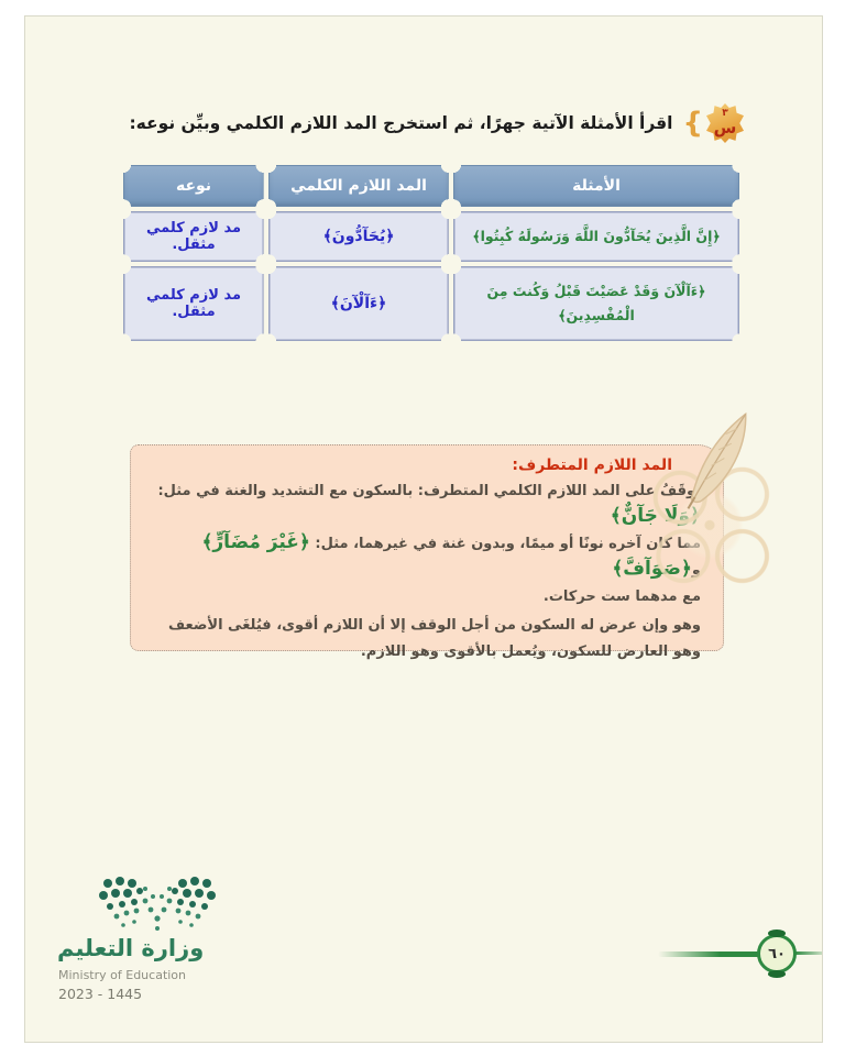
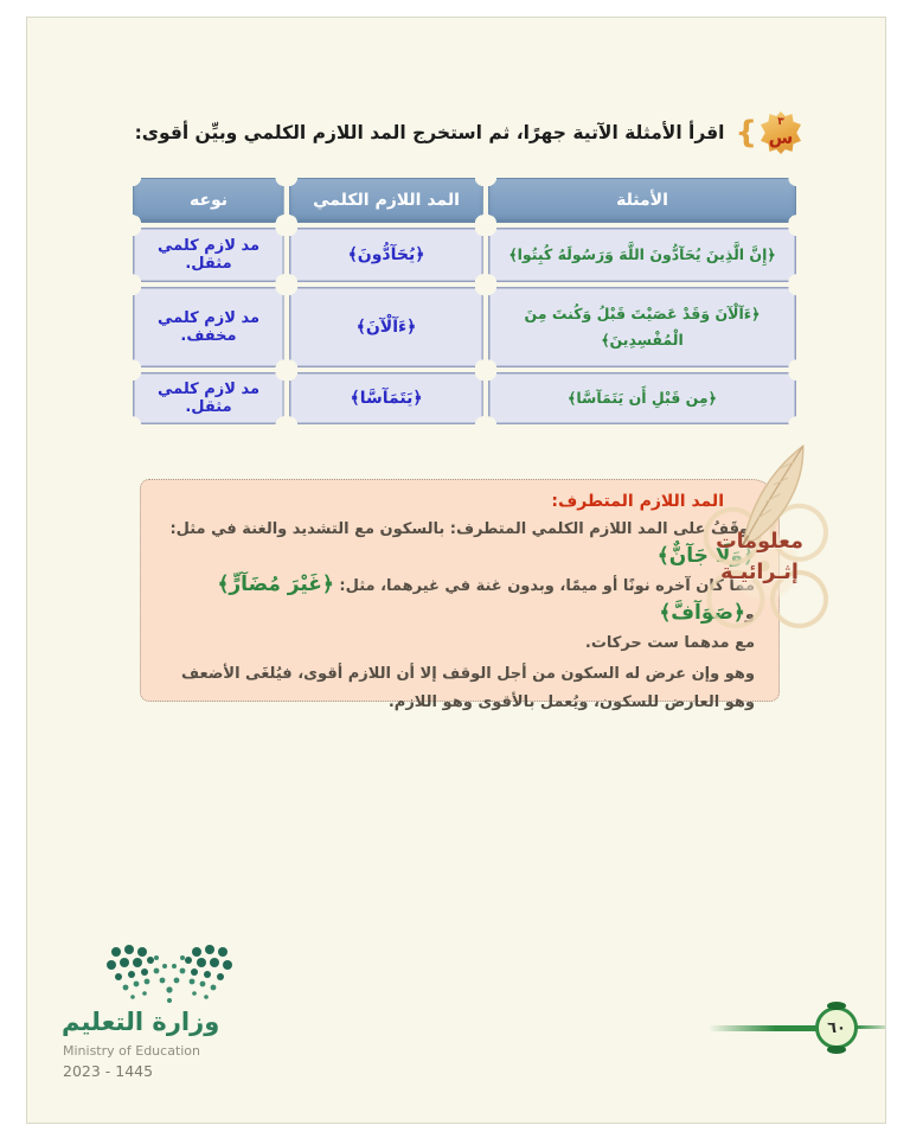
  ٣
  س
  {
- اقرأ الأمثلة الآتية جهرًا، ثم استخرج المد اللازم الكلمي وبيِّن نوعه:
+ اقرأ الأمثلة الآتية جهرًا، ثم استخرج المد اللازم الكلمي وبيِّن أقوى:
  الأمثلة
  المد اللازم الكلمي
  نوعه
  ﴿إِنَّ الَّذِينَ يُحَآدُّونَ اللَّهَ وَرَسُولَهُ كُبِتُوا﴾
  ﴿يُحَآدُّونَ﴾
  مد لازم كلمي مثقل.
  ﴿ءَآلْآنَ وَقَدْ عَصَيْتَ قَبْلُ وَكُنتَ مِنَ الْمُفْسِدِينَ﴾
  ﴿ءَآلْآنَ﴾
+ مد لازم كلمي مخفف.
+ ﴿مِن قَبْلِ أَن يَتَمَآسَّا﴾
+ ﴿يَتَمَآسَّا﴾
  مد لازم كلمي مثقل.
  اللازم المتطرف:
  ى المد اللازم الكلمي المتطرف: بالسكون مع التشديد والغنة في مثل:نٌّ﴾
  خره نونًا أو ميمًا، وبدون غنة في غيرهما، مثل: ﴿غَيْرَ مُضَآرٍّ﴾فَّ﴾
  وهو وإن عرض له السكون من أجل الوقف إلا أن اللازم أقوى، فيُلغَى الأضعف وهو العارض للسكون، ويُعمل بالأقوى وهو اللازم.
+ معلومات
+ إثـرائيـة
  وزارة التعليم
  Ministry of Education
  2023 - 1445
  ٦٠
